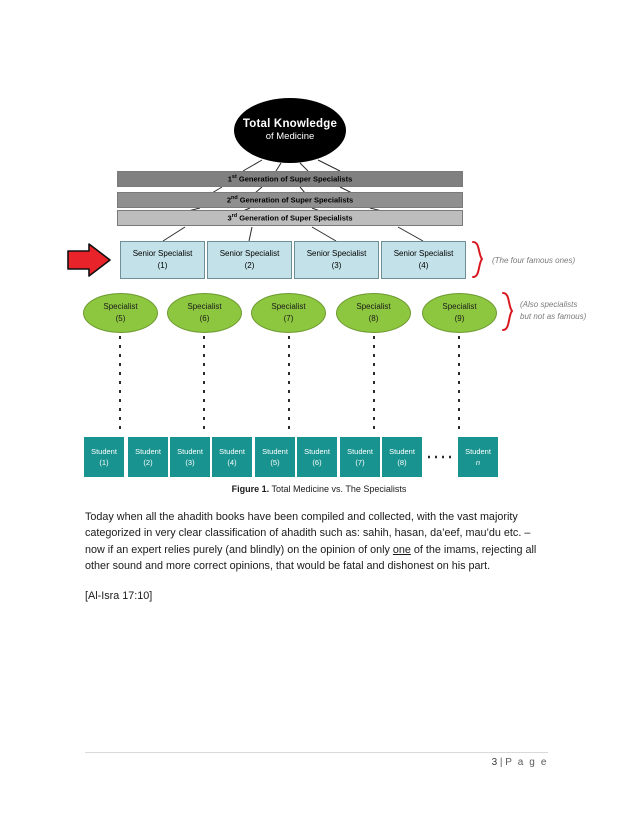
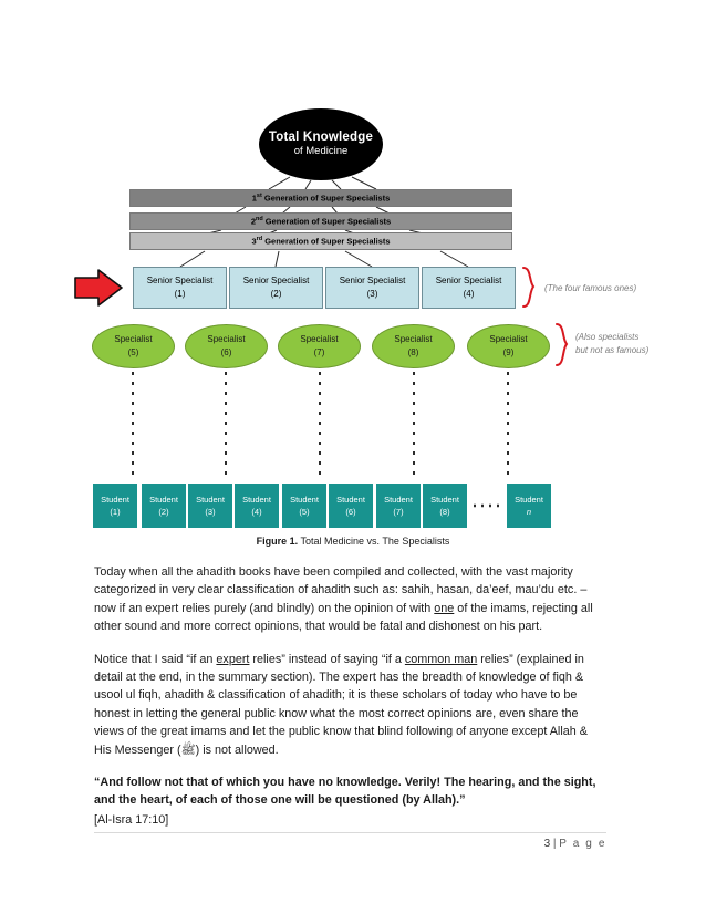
  Total Knowledge
  of Medicine
  1 Generation of Super Specialists
  2 Generation of Super Specialists
  3 Generation of Super Specialists
  Senior Specialist
  (1)
  Senior Specialist
  (2)
  Senior Specialist
  (3)
  Senior Specialist
  (4)
  Specialist
  (5)
  Specialist
  (6)
  Specialist
  (7)
  Specialist
  (8)
  Specialist
  (9)
  Student
  (1)
  Student
  (2)
  Student
  (3)
  Student
  (4)
  Student
  (5)
  Student
  (6)
  Student
  (7)
  Student
  (8)
  Student
  n
  (The four famous ones)
  (Also specialists
  but not as famous)
  Figure 1. Total Medicine vs. The Specialists
- Today when all the ahadith books have been compiled and collected, with the vast majority categorized in very clear classification of ahadith such as: sahih, hasan, da’eef, mau’du etc. – now if an expert relies purely (and blindly) on the opinion of only one of the imams, rejecting all other sound and more correct opinions, that would be fatal and dishonest on his part.
+ Today when all the ahadith books have been compiled and collected, with the vast majority categorized in very clear classification of ahadith such as: sahih, hasan, da’eef, mau’du etc. – now if an expert relies purely (and blindly) on the opinion of with one of the imams, rejecting all other sound and more correct opinions, that would be fatal and dishonest on his part.
+ Notice that I said “if an expert relies” instead of saying “if a common man relies” (explained in detail at the end, in the summary section). The expert has the breadth of knowledge of fiqh & usool ul fiqh, ahadith & classification of ahadith; it is these scholars of today who have to be honest in letting the general public know what the most correct opinions are, even share the views of the great imams and let the public know that blind following of anyone except Allah & His Messenger (ﷺ) is not allowed.
+ “And follow not that of which you have no knowledge. Verily! The hearing, and the sight, and the heart, of each of those one will be questioned (by Allah).”
  [Al-Isra 17:10]
  3 | P a g e
